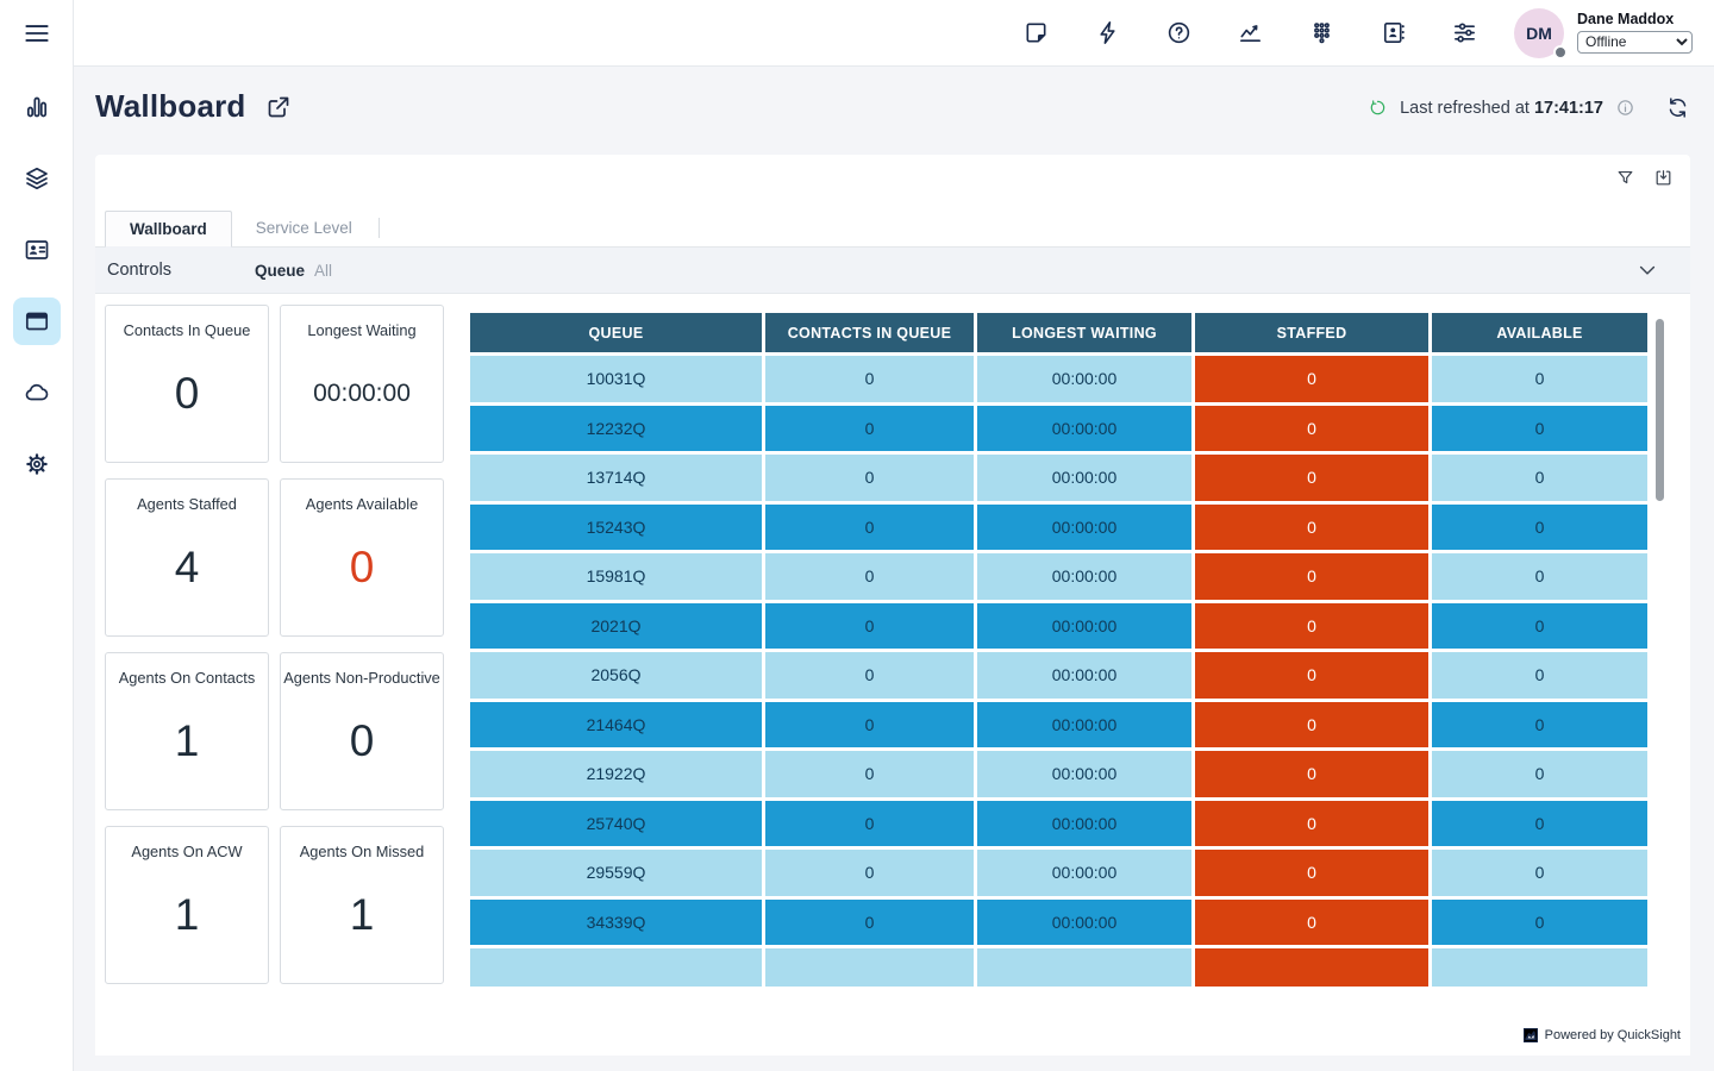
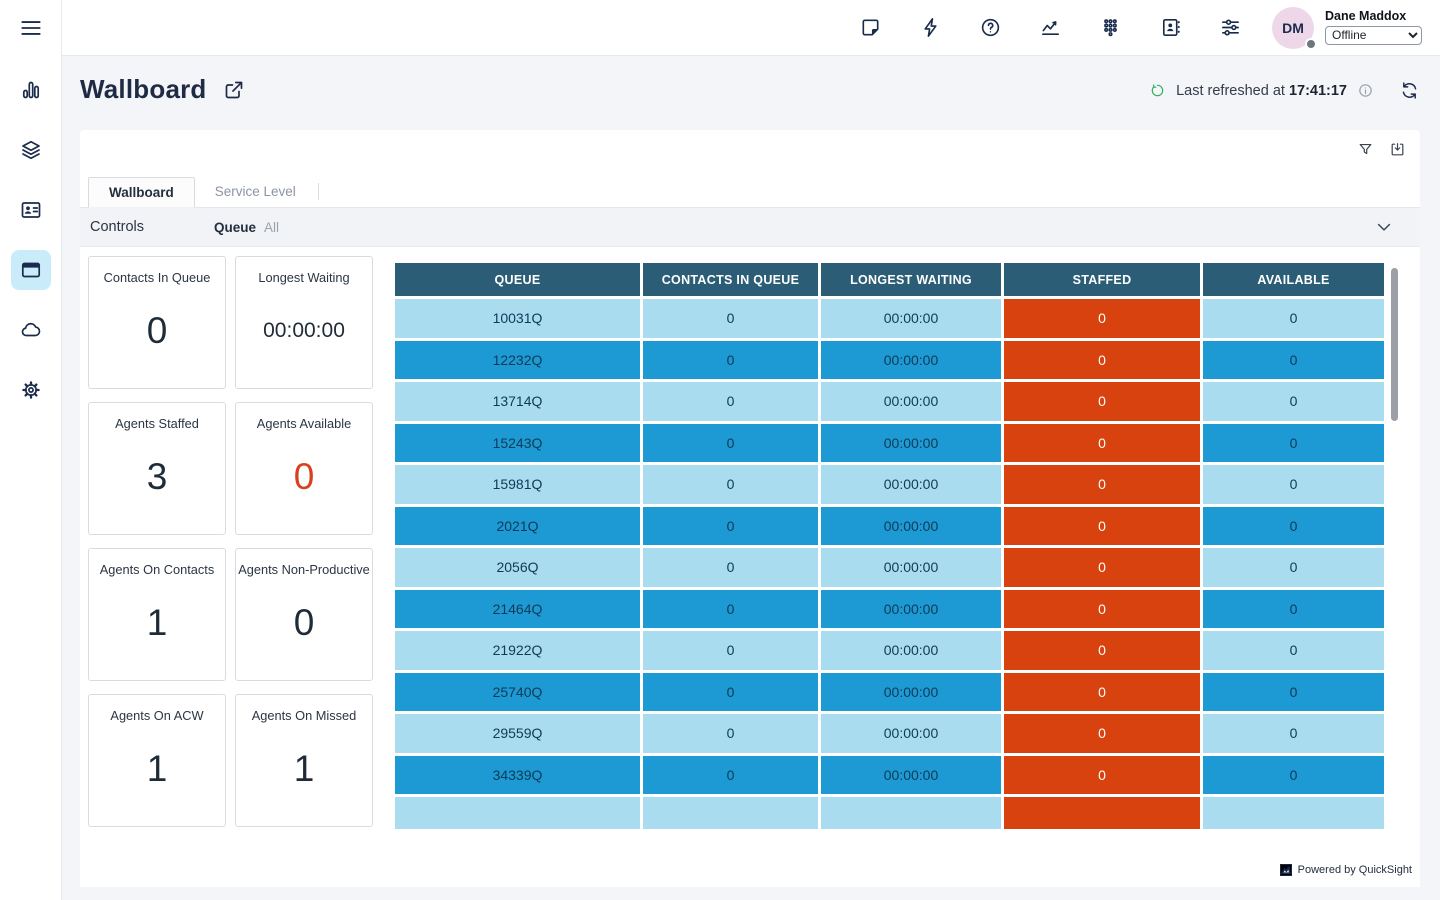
  DM
  Dane Maddox
  Offline
  Wallboard
  Last refreshed at 17:41:17
  Wallboard
  Service Level
  Controls
  Queue
  All
  Contacts In Queue
  0
  Longest Waiting
  00:00:00
  Agents Staffed
- 4
+ 3
  Agents Available
  0
  Agents On Contacts
  1
  Agents Non-Productive
  0
  Agents On ACW
  1
  Agents On Missed
  1
  QUEUE	CONTACTS IN QUEUE	LONGEST WAITING	STAFFED	AVAILABLE
  10031Q	0	00:00:00	0	0
  12232Q	0	00:00:00	0	0
  13714Q	0	00:00:00	0	0
  15243Q	0	00:00:00	0	0
  15981Q	0	00:00:00	0	0
  2021Q	0	00:00:00	0	0
  2056Q	0	00:00:00	0	0
  21464Q	0	00:00:00	0	0
  21922Q	0	00:00:00	0	0
  25740Q	0	00:00:00	0	0
  29559Q	0	00:00:00	0	0
  34339Q	0	00:00:00	0	0
  Powered by QuickSight
